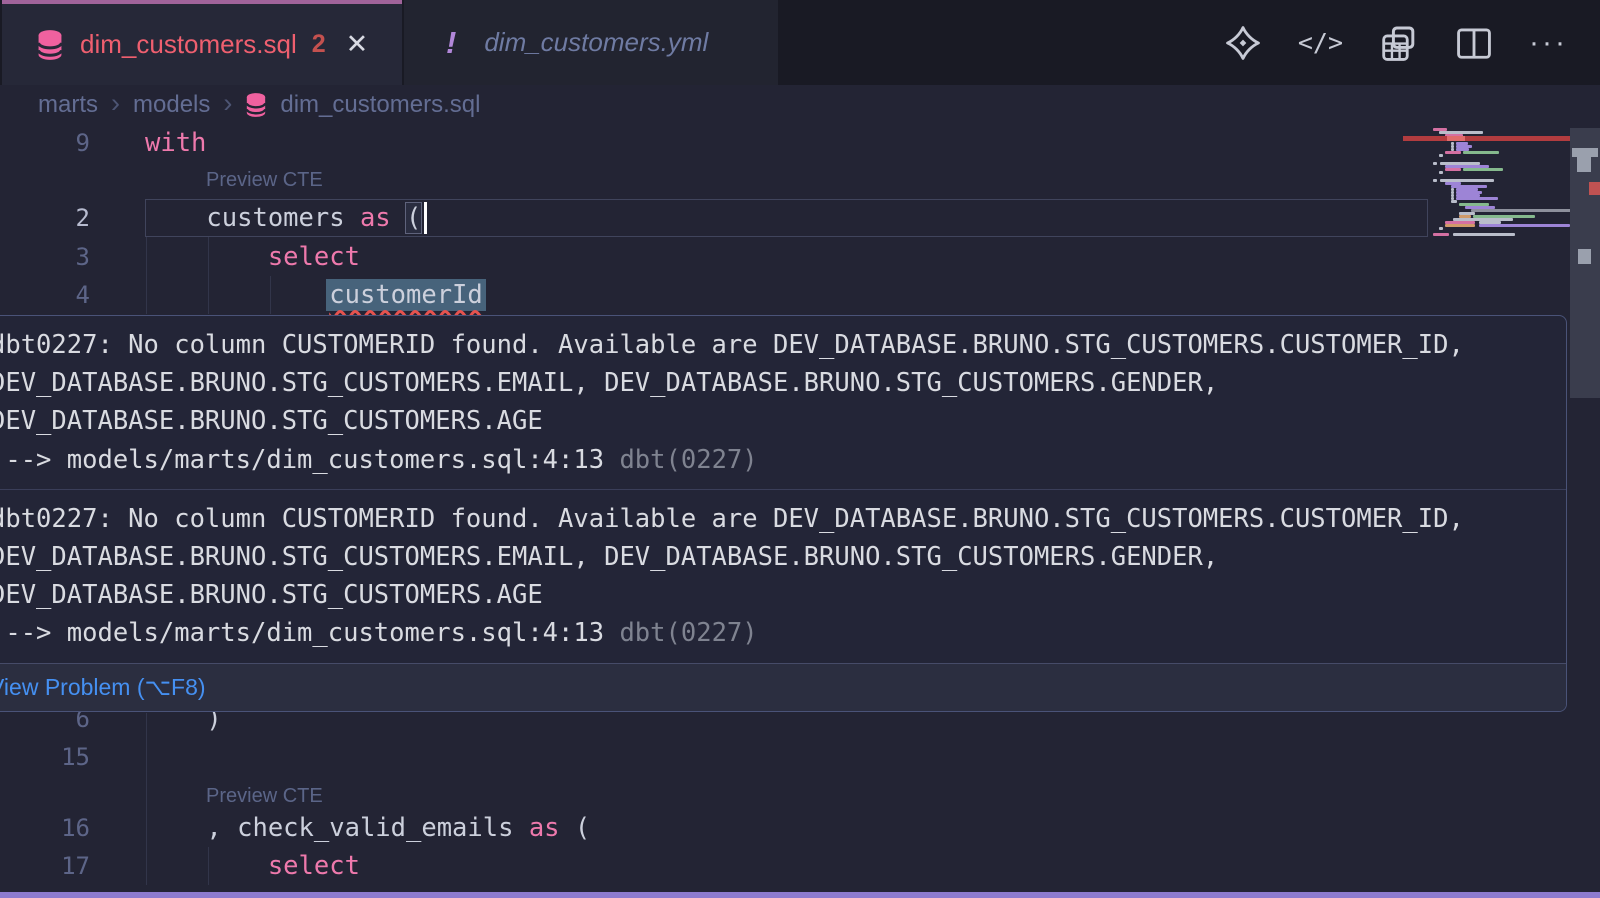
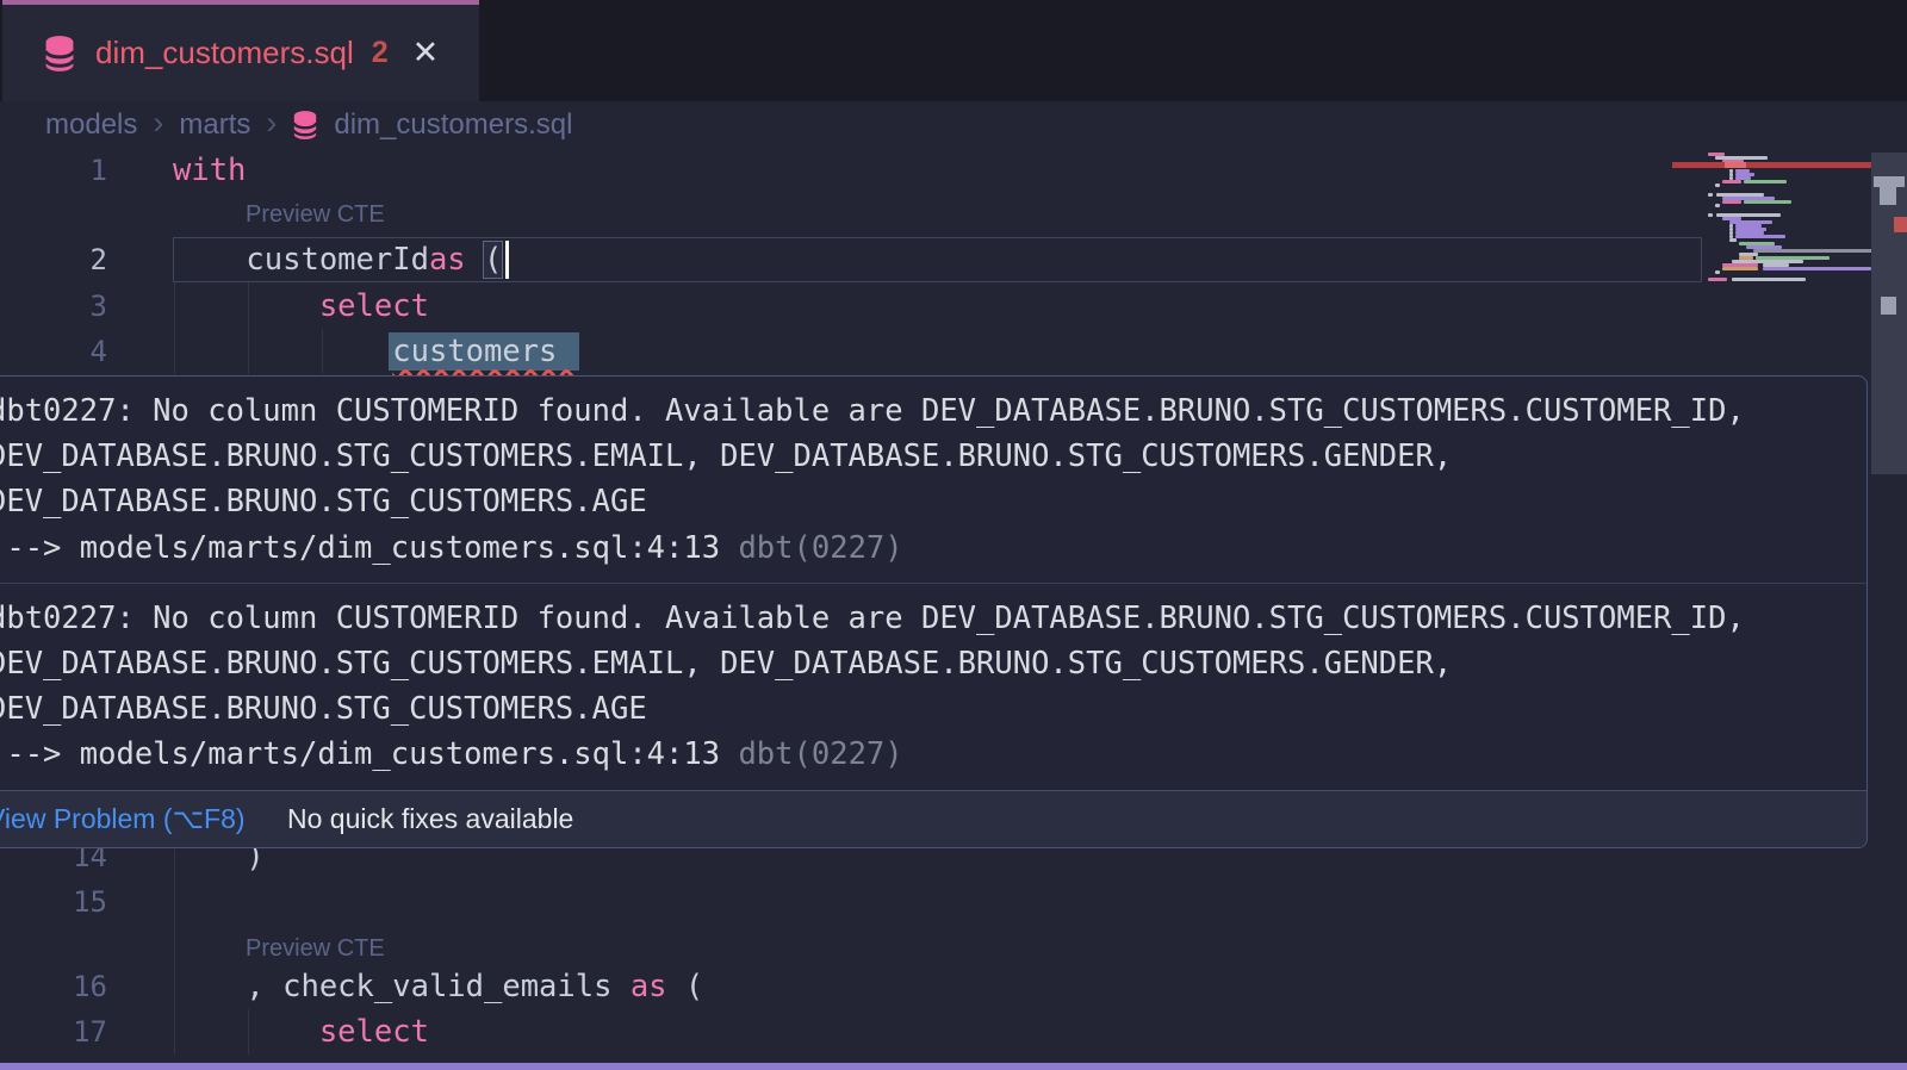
  dim_customers.sql
  2
  ✕
- !
- dim_customers.yml
- </>
- ···
- marts
+ models
  ›
- models
+ marts
  ›
  dim_customers.sql
- 9
+ 1
  with
  Preview CTE
  2
- customers as (
+ customerIdas (
  3
  select
  4
- customerId
+ customers
- 6
+ 14
  )
  15
  Preview CTE
  16
  , check_valid_emails as (
  17
  select
  bt0227: No column CUSTOMERID found. Available are DEV_DATABASE.BRUNO.STG_CUSTOMERS.CUSTOMER_ID,
  EV_DATABASE.BRUNO.STG_CUSTOMERS.EMAIL, DEV_DATABASE.BRUNO.STG_CUSTOMERS.GENDER,
  EV_DATABASE.BRUNO.STG_CUSTOMERS.AGE
  --> models/marts/dim_customers.sql:4:13 dbt(0227)
  bt0227: No column CUSTOMERID found. Available are DEV_DATABASE.BRUNO.STG_CUSTOMERS.CUSTOMER_ID,
  EV_DATABASE.BRUNO.STG_CUSTOMERS.EMAIL, DEV_DATABASE.BRUNO.STG_CUSTOMERS.GENDER,
  EV_DATABASE.BRUNO.STG_CUSTOMERS.AGE
  --> models/marts/dim_customers.sql:4:13 dbt(0227)
  iew Problem (⌥F8)
+ No quick fixes available
